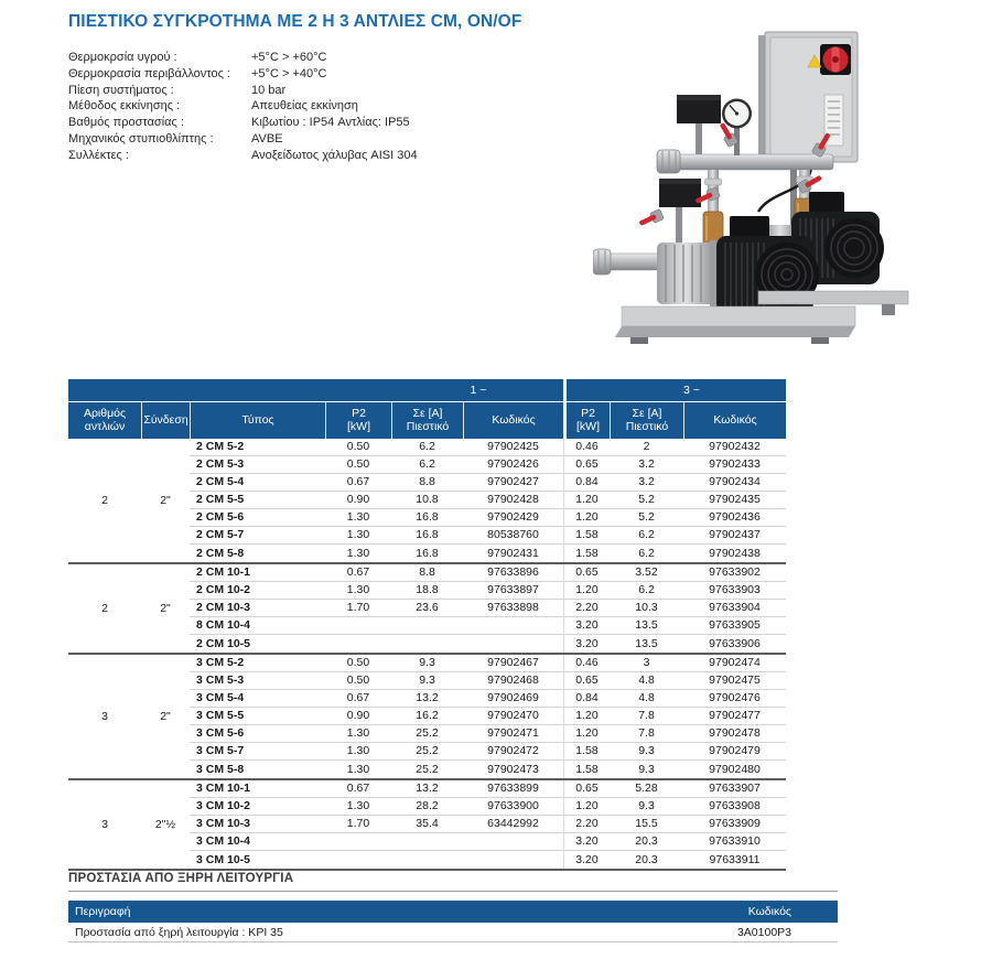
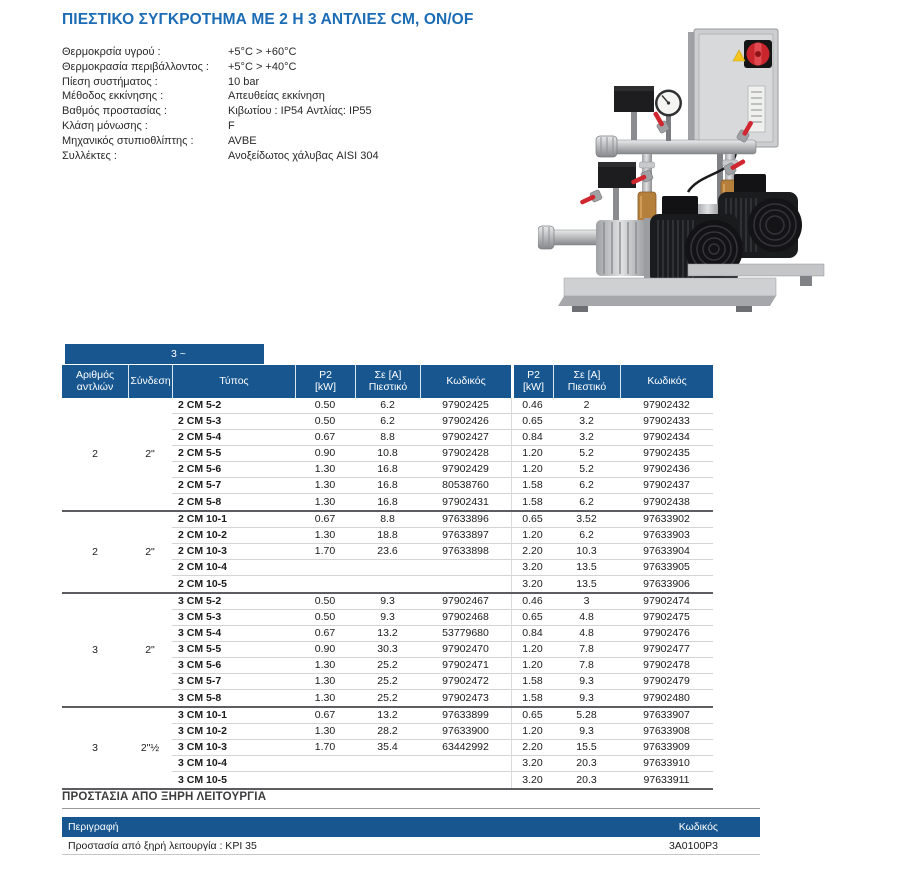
  ΠΙΕΣΤΙΚΟ ΣΥΓΚΡΟΤΗΜΑ ΜΕ 2 Η 3 ΑΝΤΛΙΕΣ CM, ON/OF
  Θερμοκρσία υγρού :
  +5°C > +60°C
  Θερμοκρασία περιβάλλοντος :
  +5°C > +40°C
  Πίεση συστήματος :
  10 bar
  Μέθοδος εκκίνησης :
  Απευθείας εκκίνηση
  Βαθμός προστασίας :
  Κιβωτίου : IP54 Αντλίας: IP55
+ Κλάση μόνωσης :
+ F
  Μηχανικός στυπιοθλίπτης :
  AVBE
  Συλλέκτες :
  Ανοξείδωτος χάλυβας AISI 304
- 1 ~
  3 ~
  Αριθμός
  αντλιών
  Σύνδεση
  Τύπος
  P2
  [kW]
  Σε [A]
  Πιεστικό
  Κωδικός
  P2
  [kW]
  Σε [A]
  Πιεστικό
  Κωδικός
  2
  2"
  2 CM 5-2
  0.50
  6.2
  97902425
  0.46
  2
  97902432
  2 CM 5-3
  0.50
  6.2
  97902426
  0.65
  3.2
  97902433
  2 CM 5-4
  0.67
  8.8
  97902427
  0.84
  3.2
  97902434
  2 CM 5-5
  0.90
  10.8
  97902428
  1.20
  5.2
  97902435
  2 CM 5-6
  1.30
  16.8
  97902429
  1.20
  5.2
  97902436
  2 CM 5-7
  1.30
  16.8
  80538760
  1.58
  6.2
  97902437
  2 CM 5-8
  1.30
  16.8
  97902431
  1.58
  6.2
  97902438
  2
  2"
  2 CM 10-1
  0.67
  8.8
  97633896
  0.65
  3.52
  97633902
  2 CM 10-2
  1.30
  18.8
  97633897
  1.20
  6.2
  97633903
  2 CM 10-3
  1.70
  23.6
  97633898
  2.20
  10.3
  97633904
- 8 CM 10-4
+ 2 CM 10-4
  3.20
  13.5
  97633905
  2 CM 10-5
  3.20
  13.5
  97633906
  3
  2"
  3 CM 5-2
  0.50
  9.3
  97902467
  0.46
  3
  97902474
  3 CM 5-3
  0.50
  9.3
  97902468
  0.65
  4.8
  97902475
  3 CM 5-4
  0.67
  13.2
- 97902469
+ 53779680
  0.84
  4.8
  97902476
  3 CM 5-5
  0.90
- 16.2
+ 30.3
  97902470
  1.20
  7.8
  97902477
  3 CM 5-6
  1.30
  25.2
  97902471
  1.20
  7.8
  97902478
  3 CM 5-7
  1.30
  25.2
  97902472
  1.58
  9.3
  97902479
  3 CM 5-8
  1.30
  25.2
  97902473
  1.58
  9.3
  97902480
  3
  2"½
  3 CM 10-1
  0.67
  13.2
  97633899
  0.65
  5.28
  97633907
  3 CM 10-2
  1.30
  28.2
  97633900
  1.20
  9.3
  97633908
  3 CM 10-3
  1.70
  35.4
  63442992
  2.20
  15.5
  97633909
  3 CM 10-4
  3.20
  20.3
  97633910
  3 CM 10-5
  3.20
  20.3
  97633911
  ΠΡΟΣΤΑΣΙΑ ΑΠΟ ΞΗΡΗ ΛΕΙΤΟΥΡΓΙΑ
  Περιγραφή
  Κωδικός
  Προστασία από ξηρή λειτουργία : KPI 35
  3A0100P3
